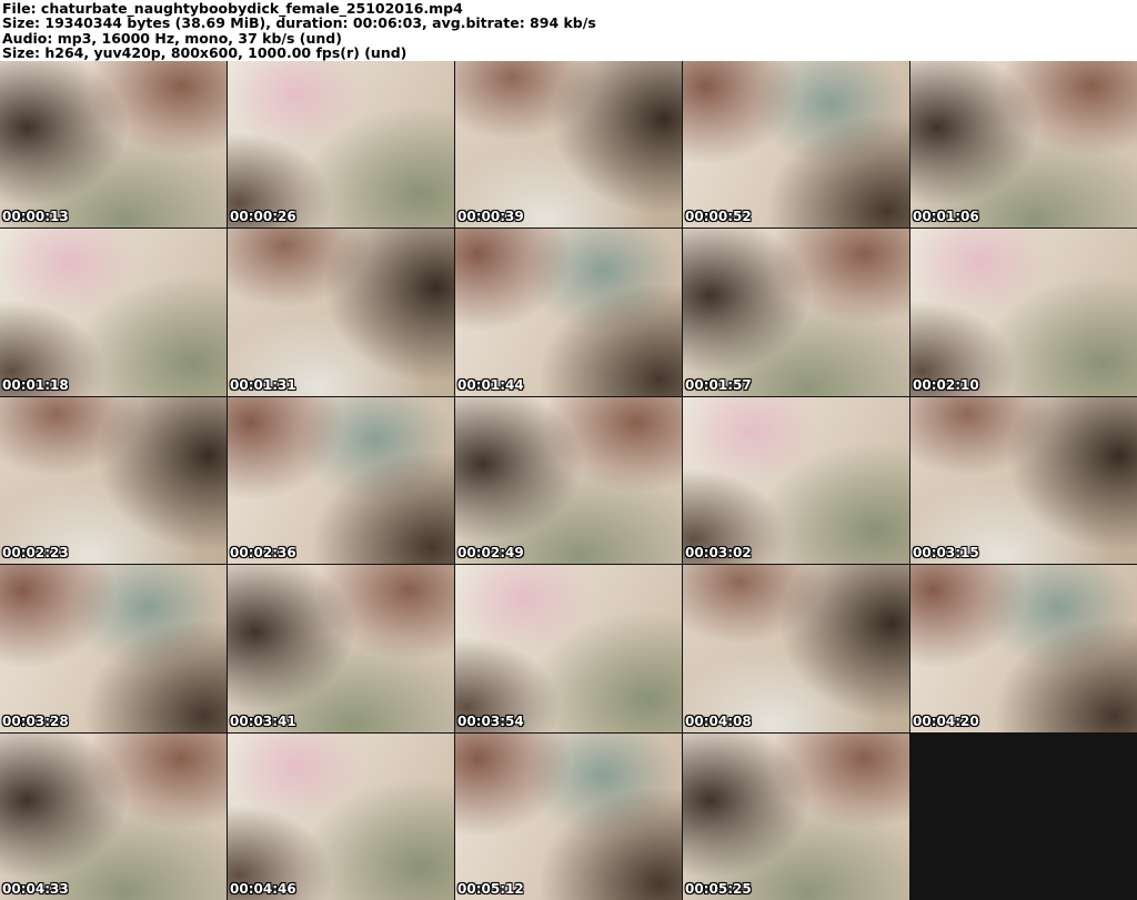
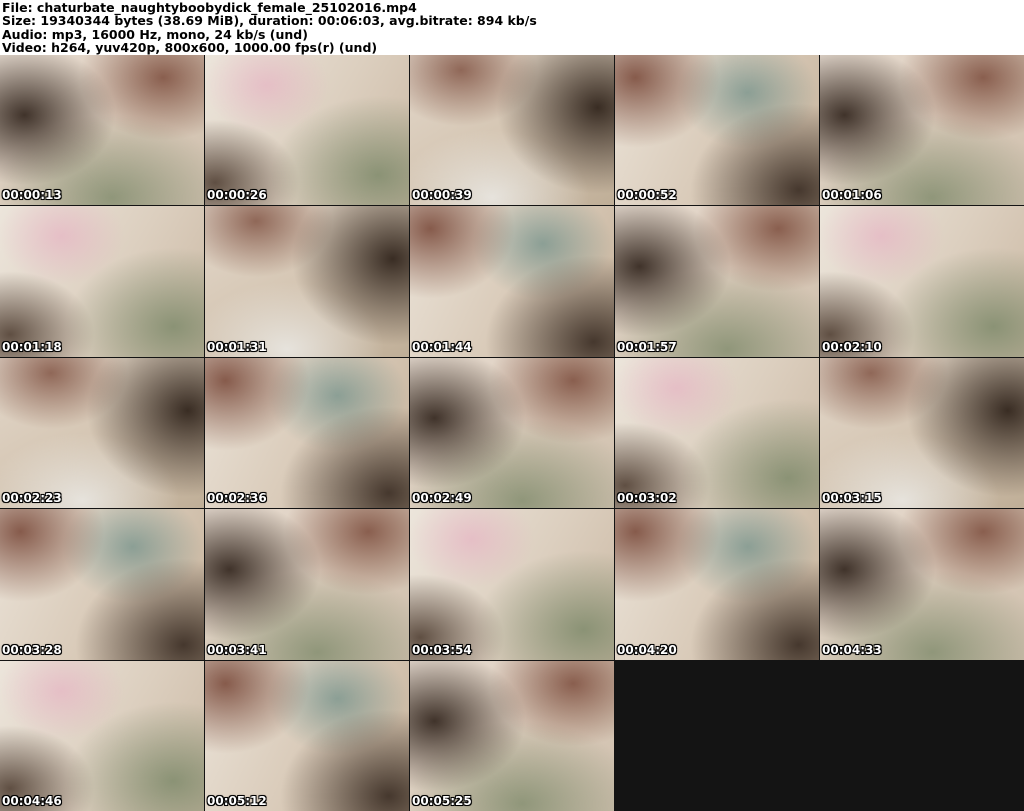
  File: chaturbate_naughtyboobydick_female_25102016.mp4
  Size: 19340344 bytes (38.69 MiB), duration: 00:06:03, avg.bitrate: 894 kb/s
- Audio: mp3, 16000 Hz, mono, 37 kb/s (und)
+ Audio: mp3, 16000 Hz, mono, 24 kb/s (und)
- Size: h264, yuv420p, 800x600, 1000.00 fps(r) (und)
+ Video: h264, yuv420p, 800x600, 1000.00 fps(r) (und)
  00:00:13
  00:00:26
  00:00:39
  00:00:52
  00:01:06
  00:01:18
  00:01:31
  00:01:44
  00:01:57
  00:02:10
  00:02:23
  00:02:36
  00:02:49
  00:03:02
  00:03:15
  00:03:28
  00:03:41
  00:03:54
- 00:04:08
  00:04:20
  00:04:33
  00:04:46
  00:05:12
  00:05:25
